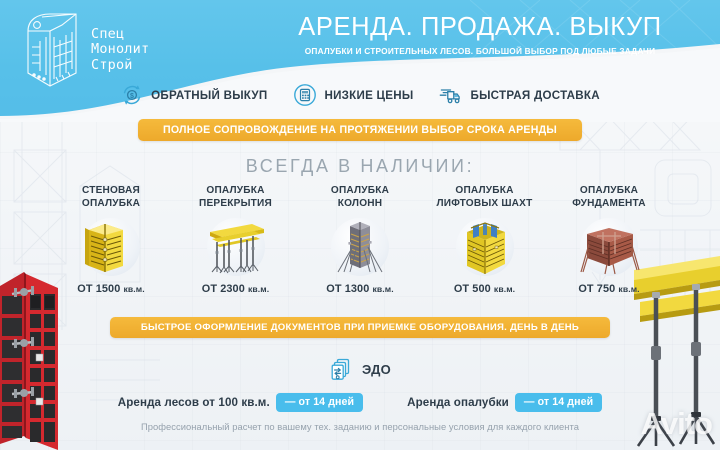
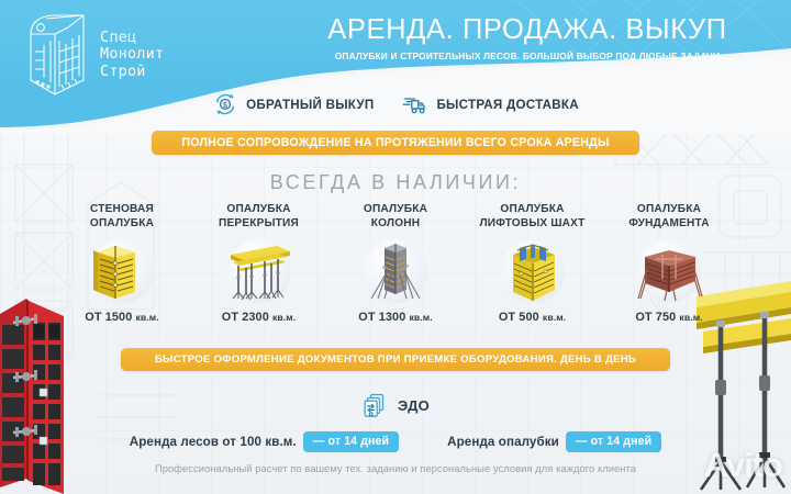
  Спец
  Монолит
  Строй
  АРЕНДА. ПРОДАЖА. ВЫКУП
  ОПАЛУБКИ И СТРОИТЕЛЬНЫХ ЛЕСОВ. БОЛЬШОЙ ВЫБОР ПОД ЛЮБЫЕ ЗАДАЧИ
  ОБРАТНЫЙ ВЫКУП
- НИЗКИЕ ЦЕНЫ
  БЫСТРАЯ ДОСТАВКА
- ПОЛНОЕ СОПРОВОЖДЕНИЕ НА ПРОТЯЖЕНИИ ВЫБОР СРОКА АРЕНДЫ
+ ПОЛНОЕ СОПРОВОЖДЕНИЕ НА ПРОТЯЖЕНИИ ВСЕГО СРОКА АРЕНДЫ
  ВСЕГДА В НАЛИЧИИ:
  СТЕНОВАЯ
  ОПАЛУБКА
  ОТ 1500 кв.м.
  ОПАЛУБКА
  ПЕРЕКРЫТИЯ
  ОТ 2300 кв.м.
  ОПАЛУБКА
  КОЛОНН
  ОТ 1300 кв.м.
  ОПАЛУБКА
  ЛИФТОВЫХ ШАХТ
  ОТ 500 кв.м.
  ОПАЛУБКА
  ФУНДАМЕНТА
  ОТ 750 кв.м.
  БЫСТРОЕ ОФОРМЛЕНИЕ ДОКУМЕНТОВ ПРИ ПРИЕМКЕ ОБОРУДОВАНИЯ. ДЕНЬ В ДЕНЬ
  ЭДО
  Аренда лесов от 100 кв.м.
  — от 14 дней
  Аренда опалубки
  — от 14 дней
  Профессиональный расчет по вашему тех. заданию и персональные условия для каждого клиента
  Avito
